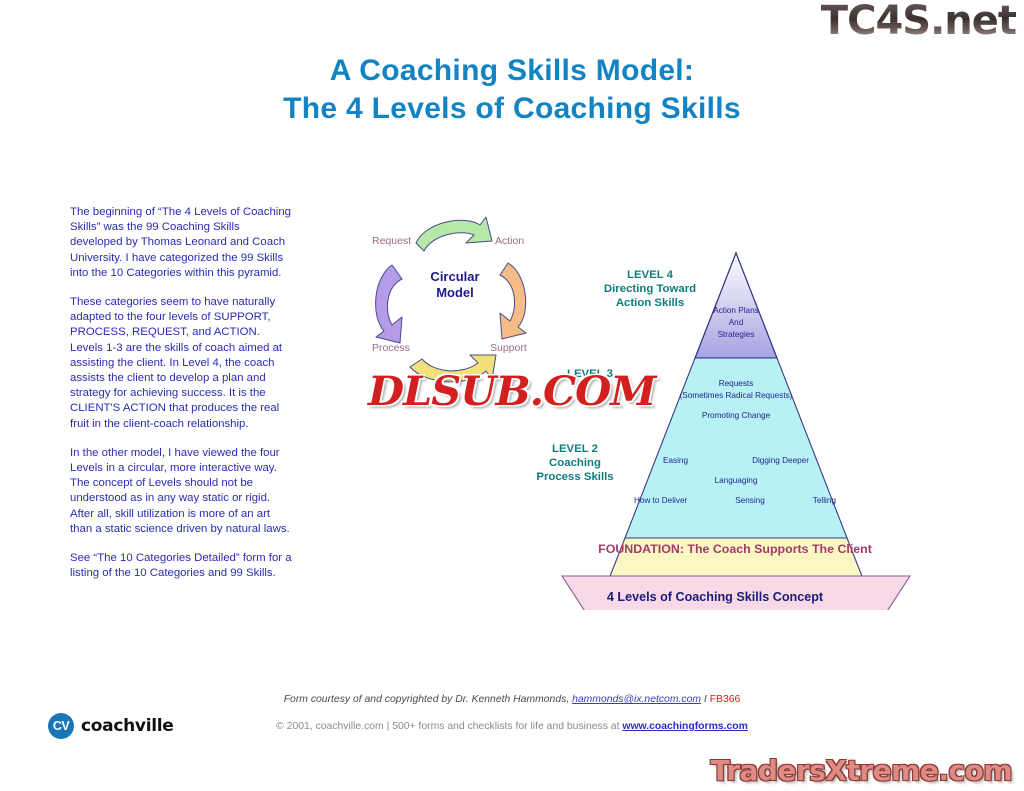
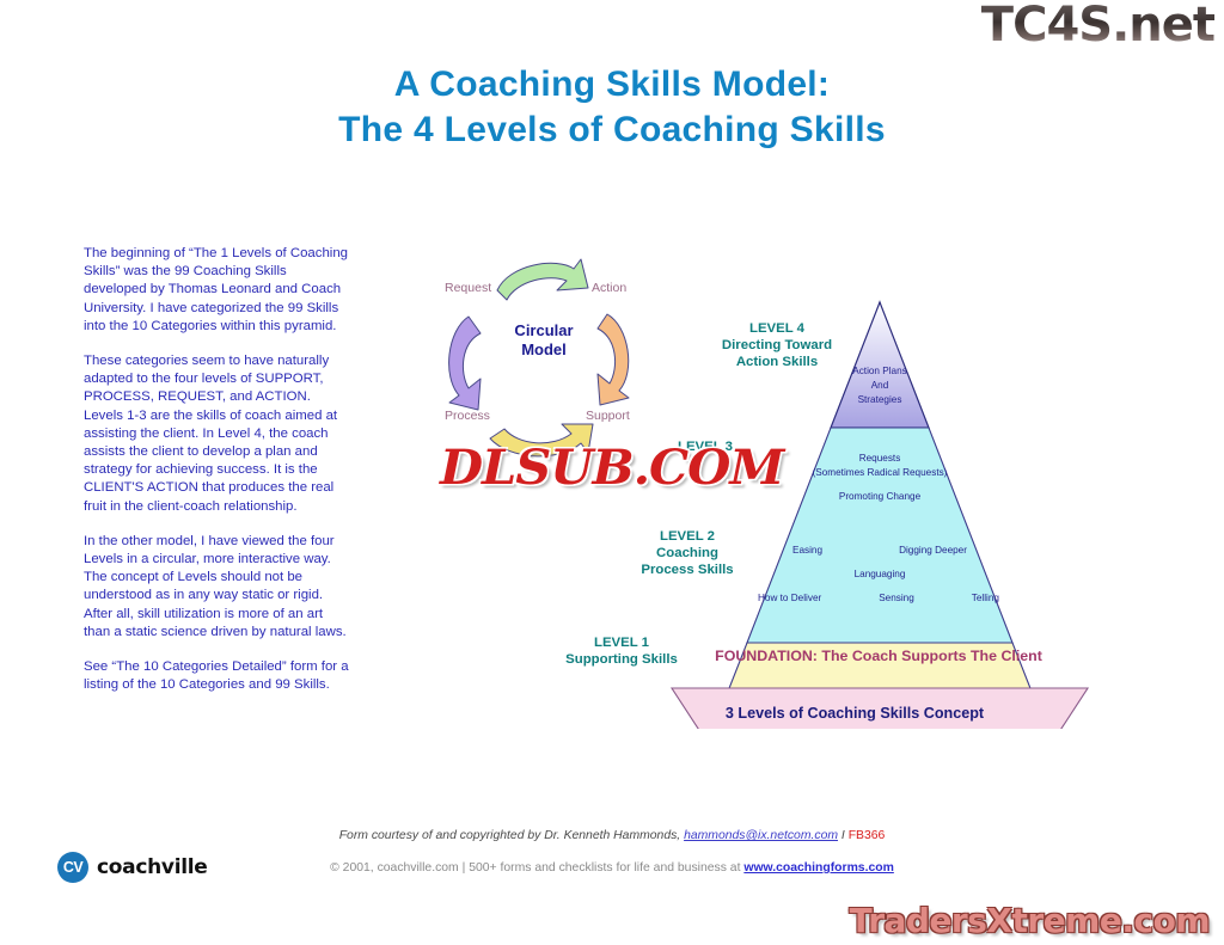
  TC4S.net
  A Coaching Skills Model:
  The 4 Levels of Coaching Skills
- The beginning of “The 4 Levels of Coaching Skills” was the 99 Coaching Skills developed by Thomas Leonard and Coach University. I have categorized the 99 Skills into the 10 Categories within this pyramid.
+ The beginning of “The 1 Levels of Coaching Skills” was the 99 Coaching Skills developed by Thomas Leonard and Coach University. I have categorized the 99 Skills into the 10 Categories within this pyramid.
  These categories seem to have naturally adapted to the four levels of SUPPORT, PROCESS, REQUEST, and ACTION. Levels 1-3 are the skills of coach aimed at assisting the client. In Level 4, the coach assists the client to develop a plan and strategy for achieving success. It is the CLIENT'S ACTION that produces the real fruit in the client-coach relationship.
  In the other model, I have viewed the four Levels in a circular, more interactive way. The concept of Levels should not be understood as in any way static or rigid. After all, skill utilization is more of an art than a static science driven by natural laws.
  See “The 10 Categories Detailed” form for a listing of the 10 Categories and 99 Skills.
  Request
  Action
  Process
  Support
  Circular
  Model
  Action Plans
  And
  Strategies
  Requests
  (Sometimes Radical Requests)
  Promoting Change
  Easing
  Digging Deeper
  Languaging
  How to Deliver
  Sensing
  Telling
  FOUNDATION: The Coach Supports The Client
  LEVEL 4
  Directing Toward
  Action Skills
  LEVEL 3
  LEVEL 2
  Coaching
  Process Skills
+ LEVEL 1
+ Supporting Skills
- 4 Levels of Coaching Skills Concept
+ 3 Levels of Coaching Skills Concept
  DLSUB.COM
  Form courtesy of and copyrighted by Dr. Kenneth Hammonds, hammonds@ix.netcom.com I FB366
  © 2001, coachville.com | 500+ forms and checklists for life and business at www.coachingforms.com
  CV
  coachville
  TradersXtreme.com
